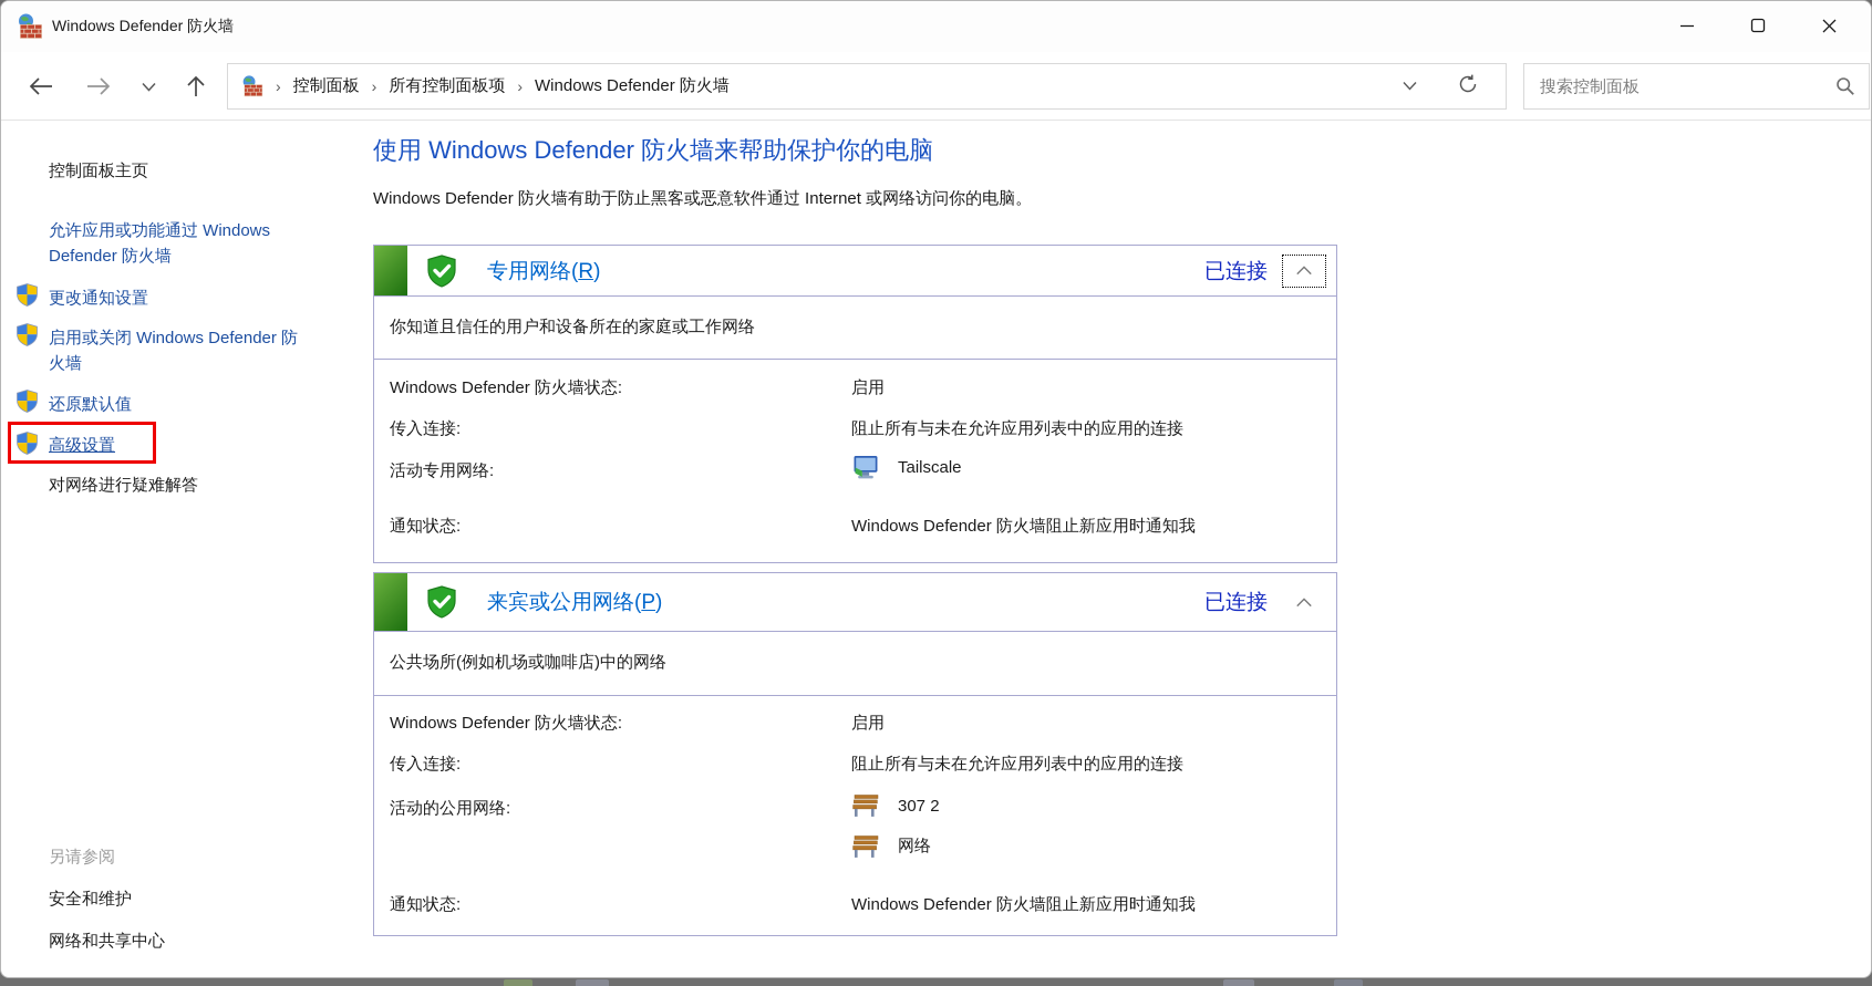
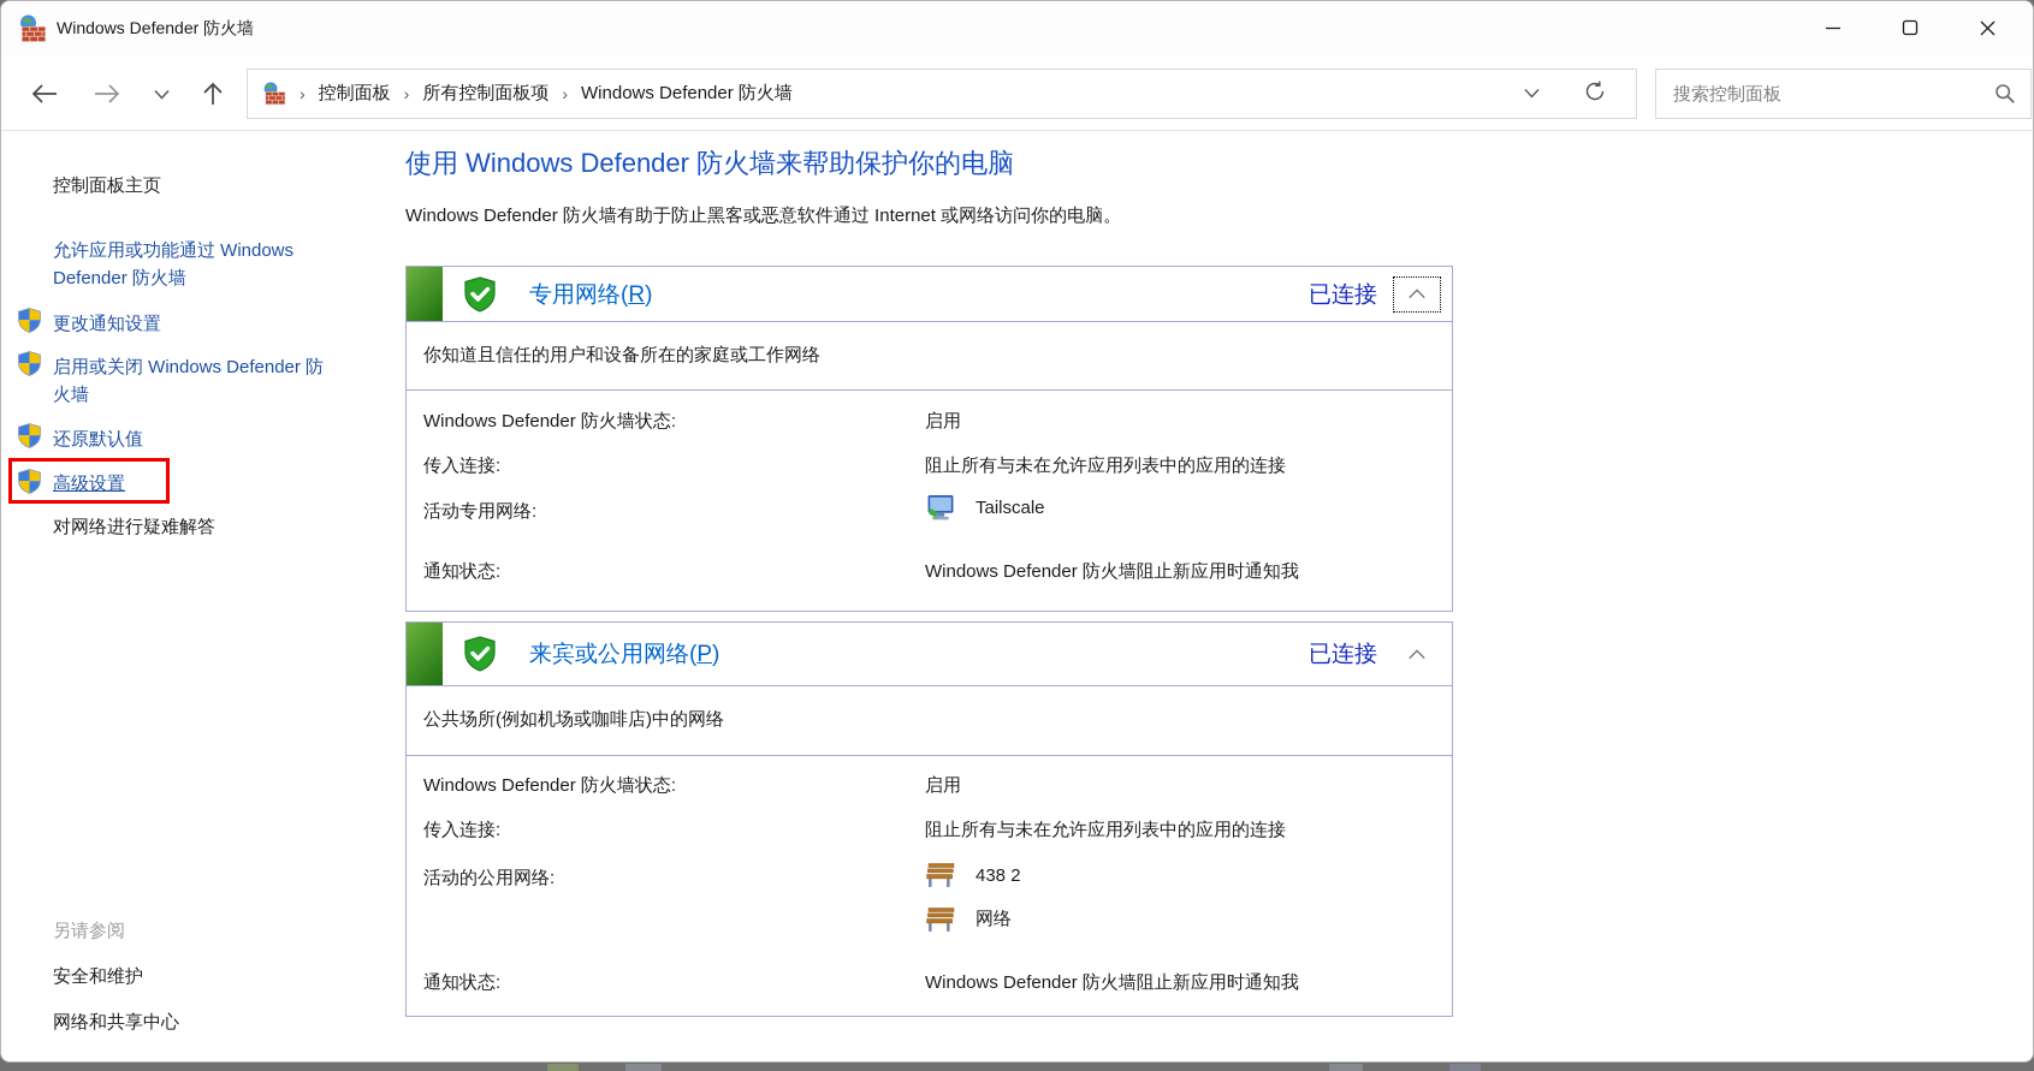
  Windows Defender 防火墙
  ›
  控制面板
  ›
  所有控制面板项
  ›
  Windows Defender 防火墙
  搜索控制面板
  控制面板主页
  允许应用或功能通过 Windows Defender 防火墙
  更改通知设置
  启用或关闭 Windows Defender 防火墙
  还原默认值
  高级设置
  对网络进行疑难解答
  另请参阅
  安全和维护
  网络和共享中心
  使用 Windows Defender 防火墙来帮助保护你的电脑
  Windows Defender 防火墙有助于防止黑客或恶意软件通过 Internet 或网络访问你的电脑。
  专用网络(R)
  已连接
  你知道且信任的用户和设备所在的家庭或工作网络
  Windows Defender 防火墙状态:
  启用
  传入连接:
  阻止所有与未在允许应用列表中的应用的连接
  活动专用网络:
  Tailscale
  通知状态:
  Windows Defender 防火墙阻止新应用时通知我
  来宾或公用网络(P)
  已连接
  公共场所(例如机场或咖啡店)中的网络
  Windows Defender 防火墙状态:
  启用
  传入连接:
  阻止所有与未在允许应用列表中的应用的连接
  活动的公用网络:
- 307 2
+ 438 2
  网络
  通知状态:
  Windows Defender 防火墙阻止新应用时通知我
